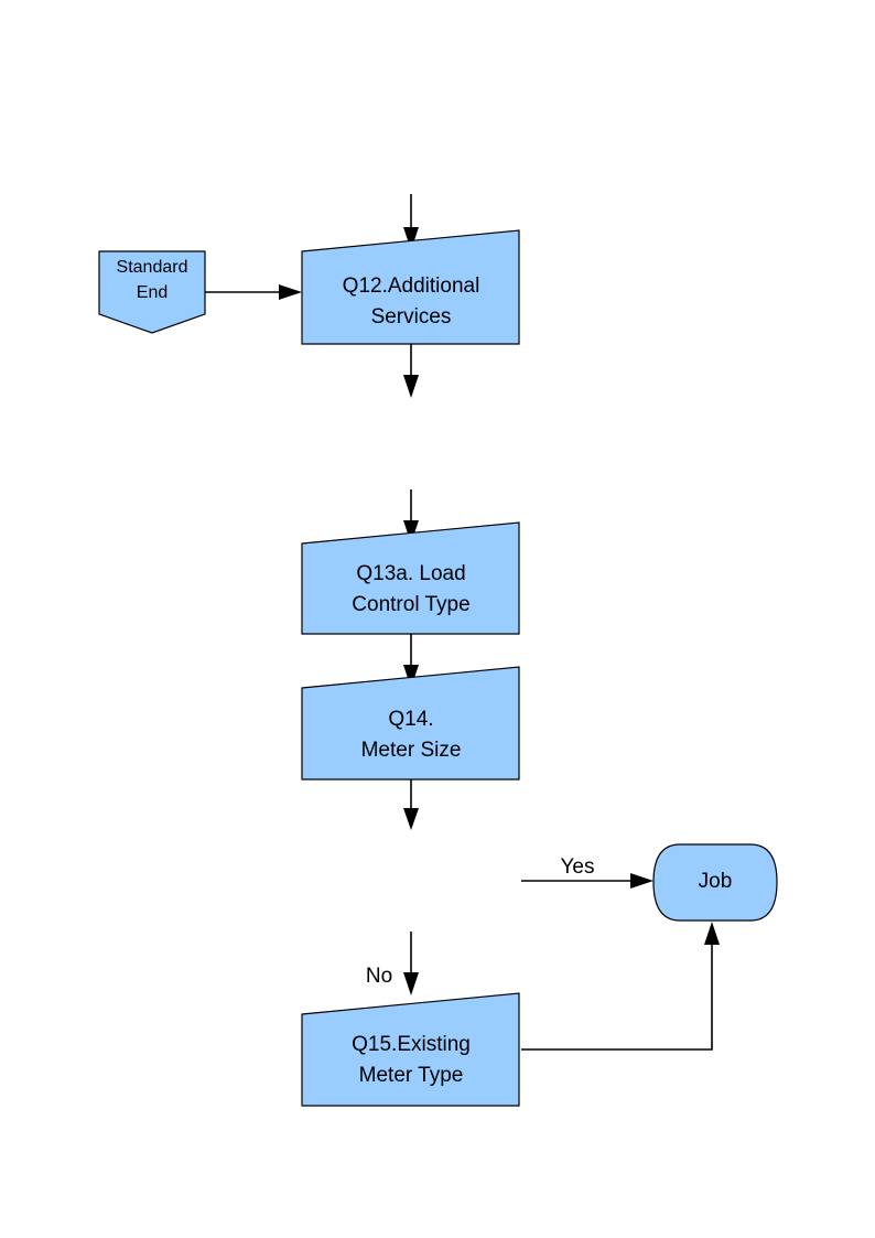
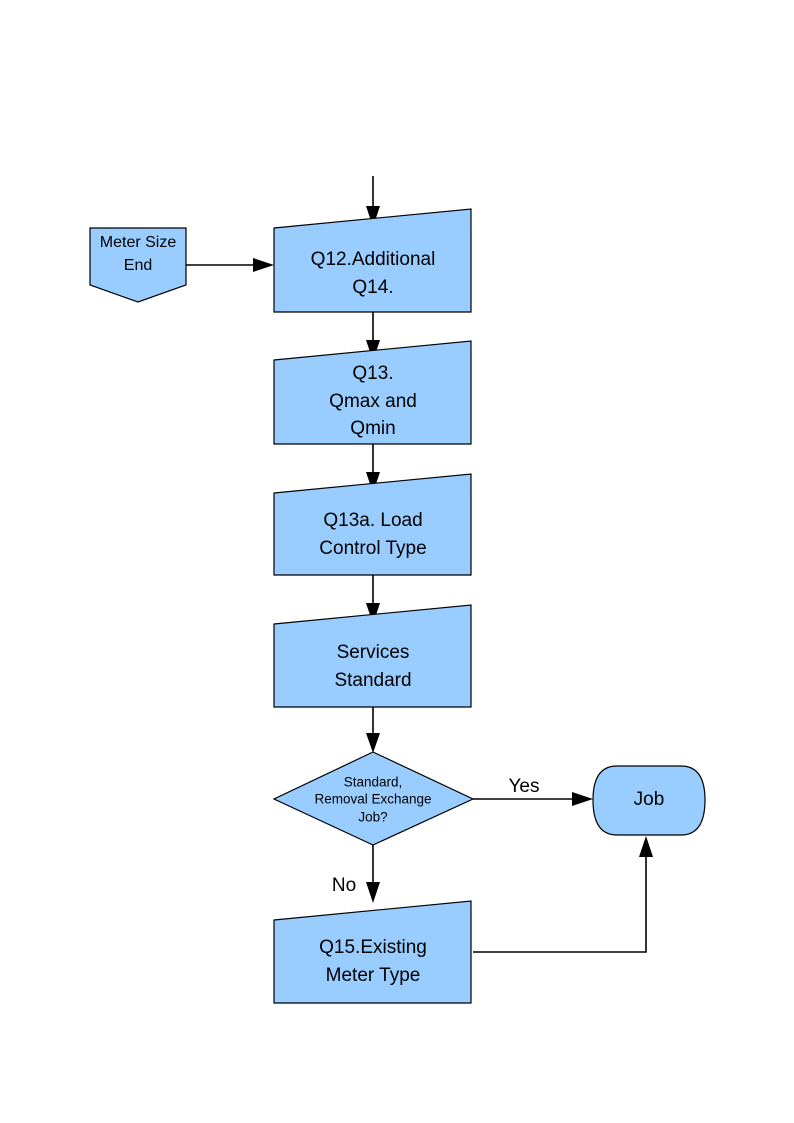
- Standard
+ Meter Size
  End
  Q12.Additional
- Services
+ Q14.
+ Q13.
+ Qmax and
+ Qmin
  Q13a. Load
  Control Type
- Q14.
+ Services
- Meter Size
+ Standard
+ Standard,
+ Removal Exchange
+ Job?
  Job
  Q15.Existing
  Meter Type
  Yes
  No
